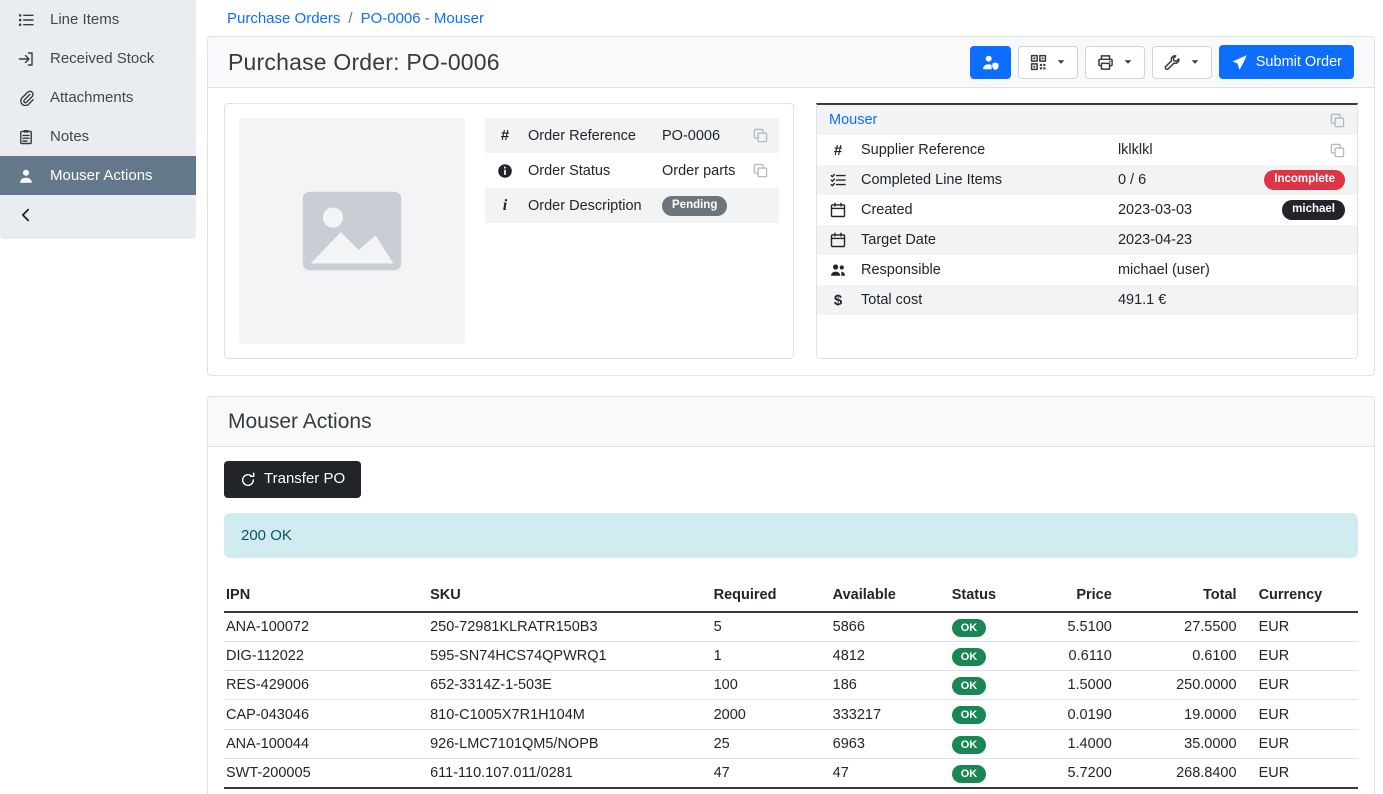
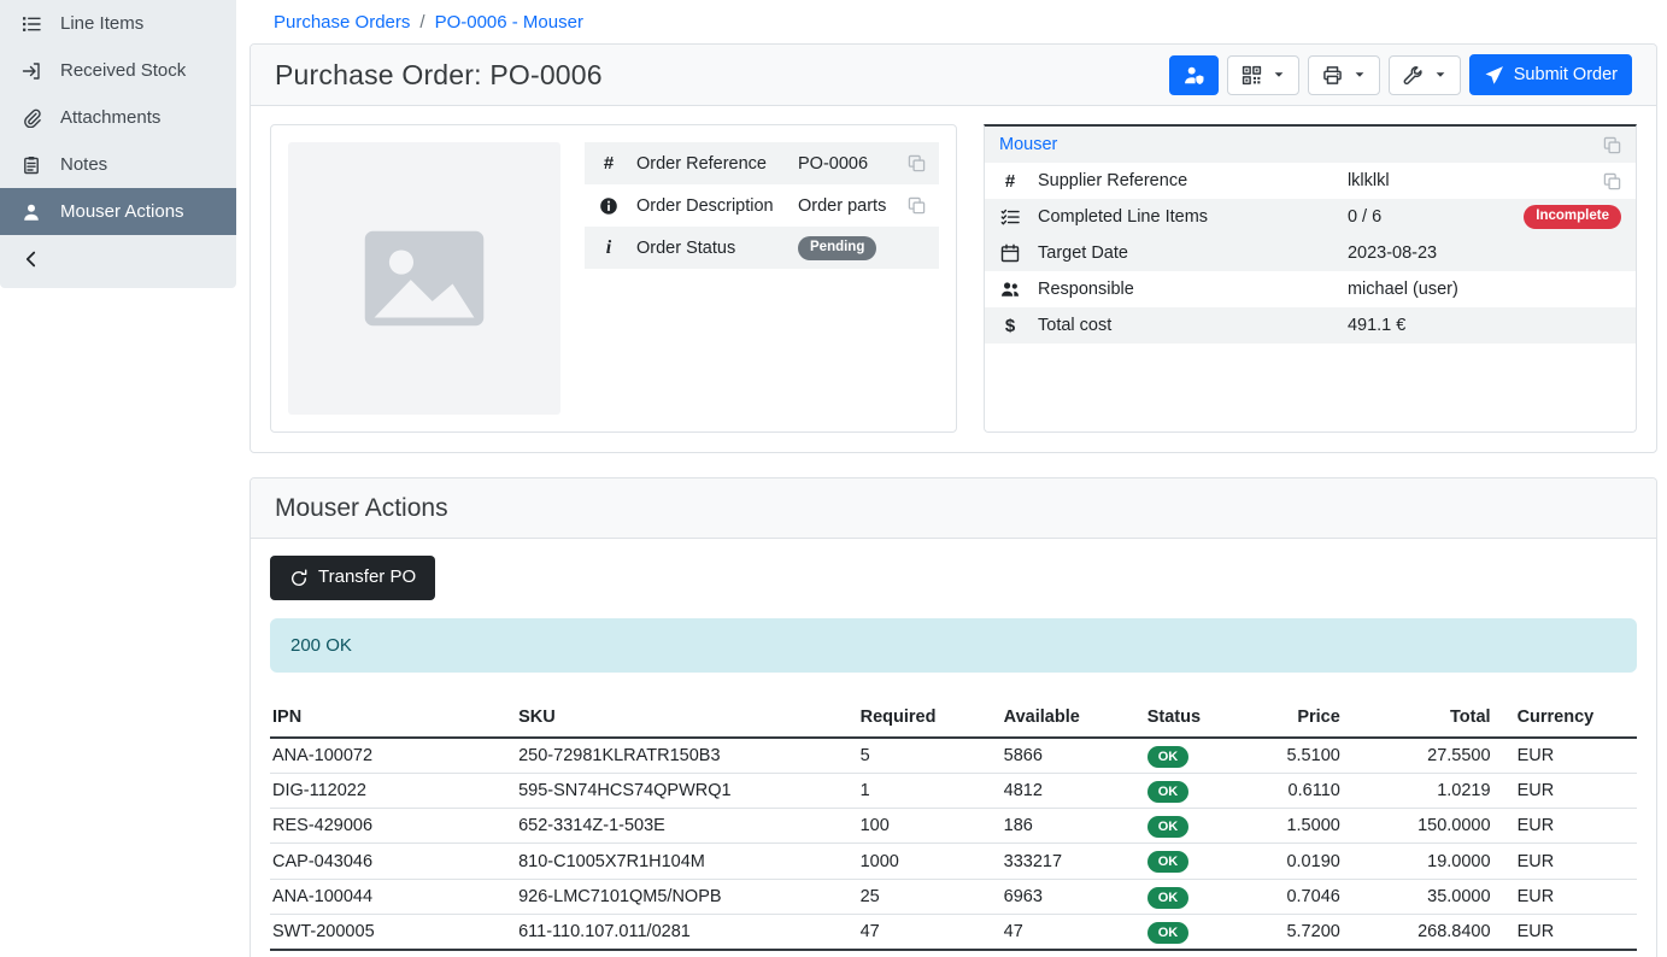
  Line Items
  Received Stock
  Attachments
  Notes
  Mouser Actions
  Purchase Orders / PO-0006 - Mouser
  Purchase Order: PO-0006
  Submit Order
  #
  Order Reference
  PO-0006
- Order Status
+ Order Description
  Order parts
  i
- Order Description
+ Order Status
  Pending
  Mouser
  #
  Supplier Reference
  lklklkl
  Completed Line Items
  0 / 6
  Incomplete
- Created
- 2023-03-03
- michael
  Target Date
- 2023-04-23
+ 2023-08-23
  Responsible
  michael (user)
  $
  Total cost
  491.1 €
  Mouser Actions
  Transfer PO
  200 OK
  IPN	SKU	Required	Available	Status	Price	Total	Currency
  ANA-100072	250-72981KLRATR150B3	5	5866	OK	5.5100	27.5500	EUR
- DIG-112022	595-SN74HCS74QPWRQ1	1	4812	OK	0.6110	0.6100	EUR
+ DIG-112022	595-SN74HCS74QPWRQ1	1	4812	OK	0.6110	1.0219	EUR
- RES-429006	652-3314Z-1-503E	100	186	OK	1.5000	250.0000	EUR
+ RES-429006	652-3314Z-1-503E	100	186	OK	1.5000	150.0000	EUR
- CAP-043046	810-C1005X7R1H104M	2000	333217	OK	0.0190	19.0000	EUR
+ CAP-043046	810-C1005X7R1H104M	1000	333217	OK	0.0190	19.0000	EUR
- ANA-100044	926-LMC7101QM5/NOPB	25	6963	OK	1.4000	35.0000	EUR
+ ANA-100044	926-LMC7101QM5/NOPB	25	6963	OK	0.7046	35.0000	EUR
  SWT-200005	611-110.107.011/0281	47	47	OK	5.7200	268.8400	EUR
